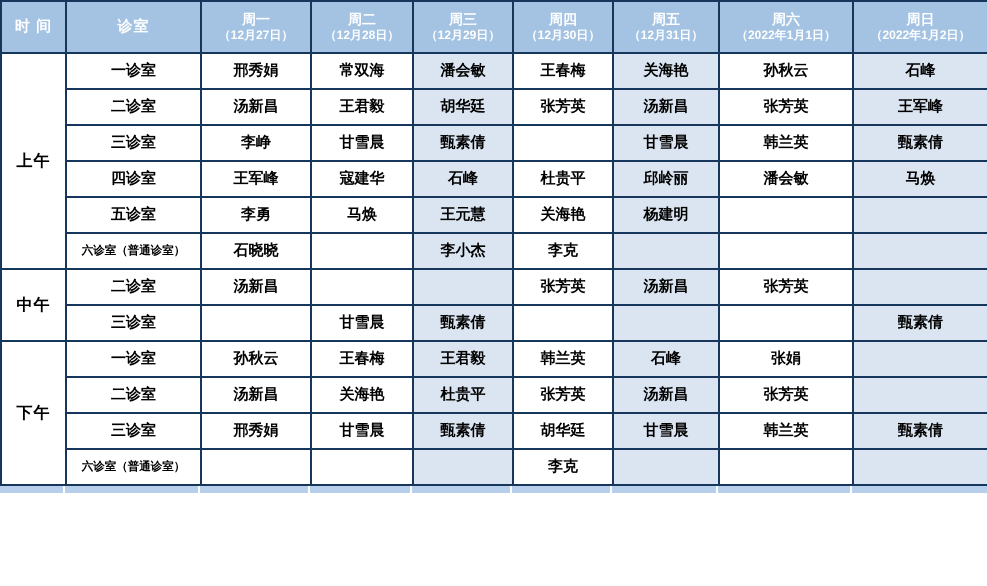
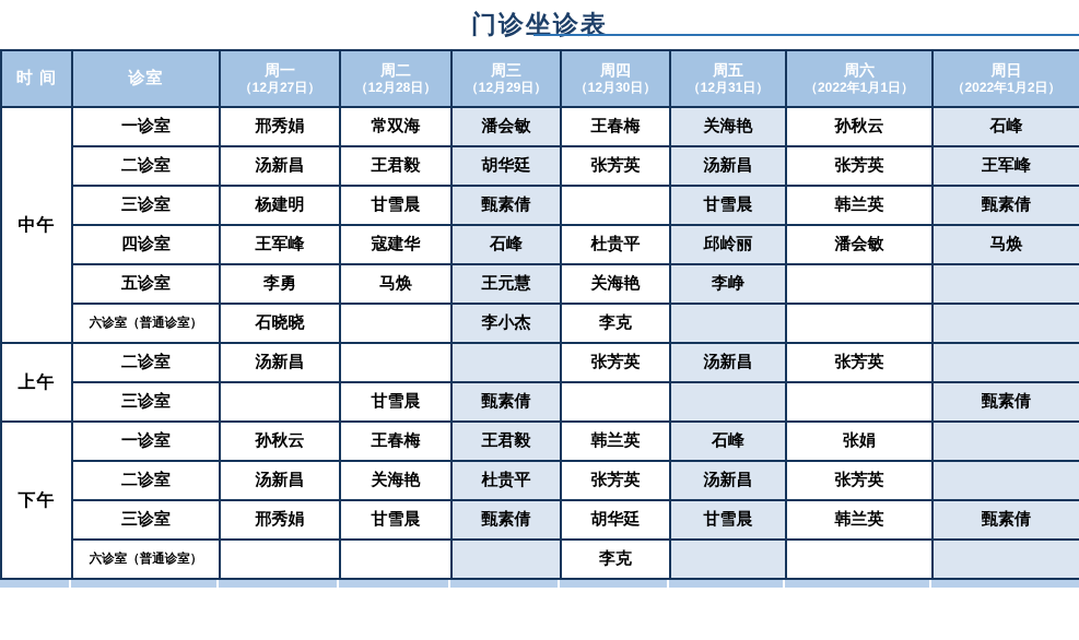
+ 门诊坐诊表
  时 间	诊室	周一 （12月27日）	周二 （12月28日）	周三 （12月29日）	周四 （12月30日）	周五 （12月31日）	周六 （2022年1月1日）	周日 （2022年1月2日）
- 上午	一诊室	邢秀娟	常双海	潘会敏	王春梅	关海艳	孙秋云	石峰
+ 中午	一诊室	邢秀娟	常双海	潘会敏	王春梅	关海艳	孙秋云	石峰
  二诊室	汤新昌	王君毅	胡华廷	张芳英	汤新昌	张芳英	王军峰
- 三诊室	李峥	甘雪晨	甄素倩		甘雪晨	韩兰英	甄素倩
+ 三诊室	杨建明	甘雪晨	甄素倩		甘雪晨	韩兰英	甄素倩
  四诊室	王军峰	寇建华	石峰	杜贵平	邱岭丽	潘会敏	马焕
- 五诊室	李勇	马焕	王元慧	关海艳	杨建明
+ 五诊室	李勇	马焕	王元慧	关海艳	李峥
  六诊室（普通诊室）	石晓晓		李小杰	李克
- 中午	二诊室	汤新昌			张芳英	汤新昌	张芳英
+ 上午	二诊室	汤新昌			张芳英	汤新昌	张芳英
  三诊室		甘雪晨	甄素倩				甄素倩
  下午	一诊室	孙秋云	王春梅	王君毅	韩兰英	石峰	张娟
  二诊室	汤新昌	关海艳	杜贵平	张芳英	汤新昌	张芳英
  三诊室	邢秀娟	甘雪晨	甄素倩	胡华廷	甘雪晨	韩兰英	甄素倩
  六诊室（普通诊室）				李克
